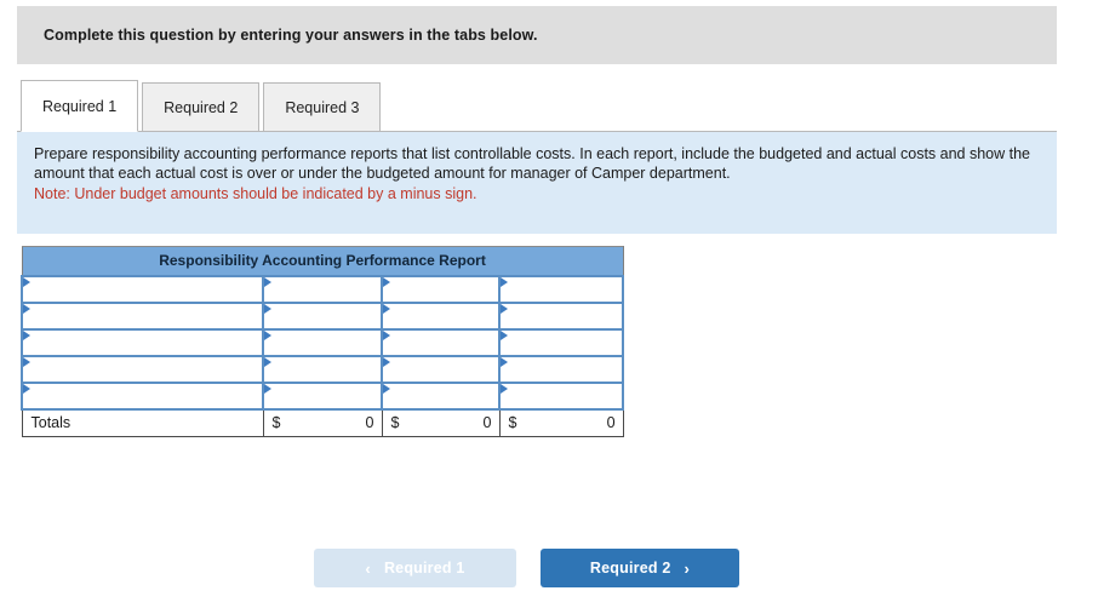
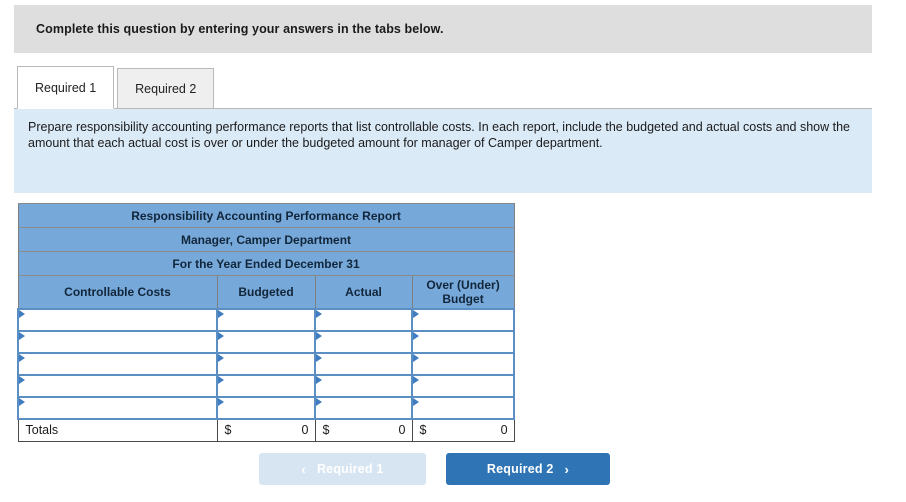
  Complete this question by entering your answers in the tabs below.
  Required 1
  Required 2
- Required 3
  Prepare responsibility accounting performance reports that list controllable costs. In each report, include the budgeted and actual costs and show the amount that each actual cost is over or under the budgeted amount for manager of Camper department.
- Note: Under budget amounts should be indicated by a minus sign.
  Responsibility Accounting Performance Report
+ Manager, Camper Department
+ For the Year Ended December 31
+ Controllable Costs	Budgeted	Actual	Over (Under) Budget
  Totals	$ 0	$ 0	$ 0
  ‹
  Required 1
  Required 2
  ›
